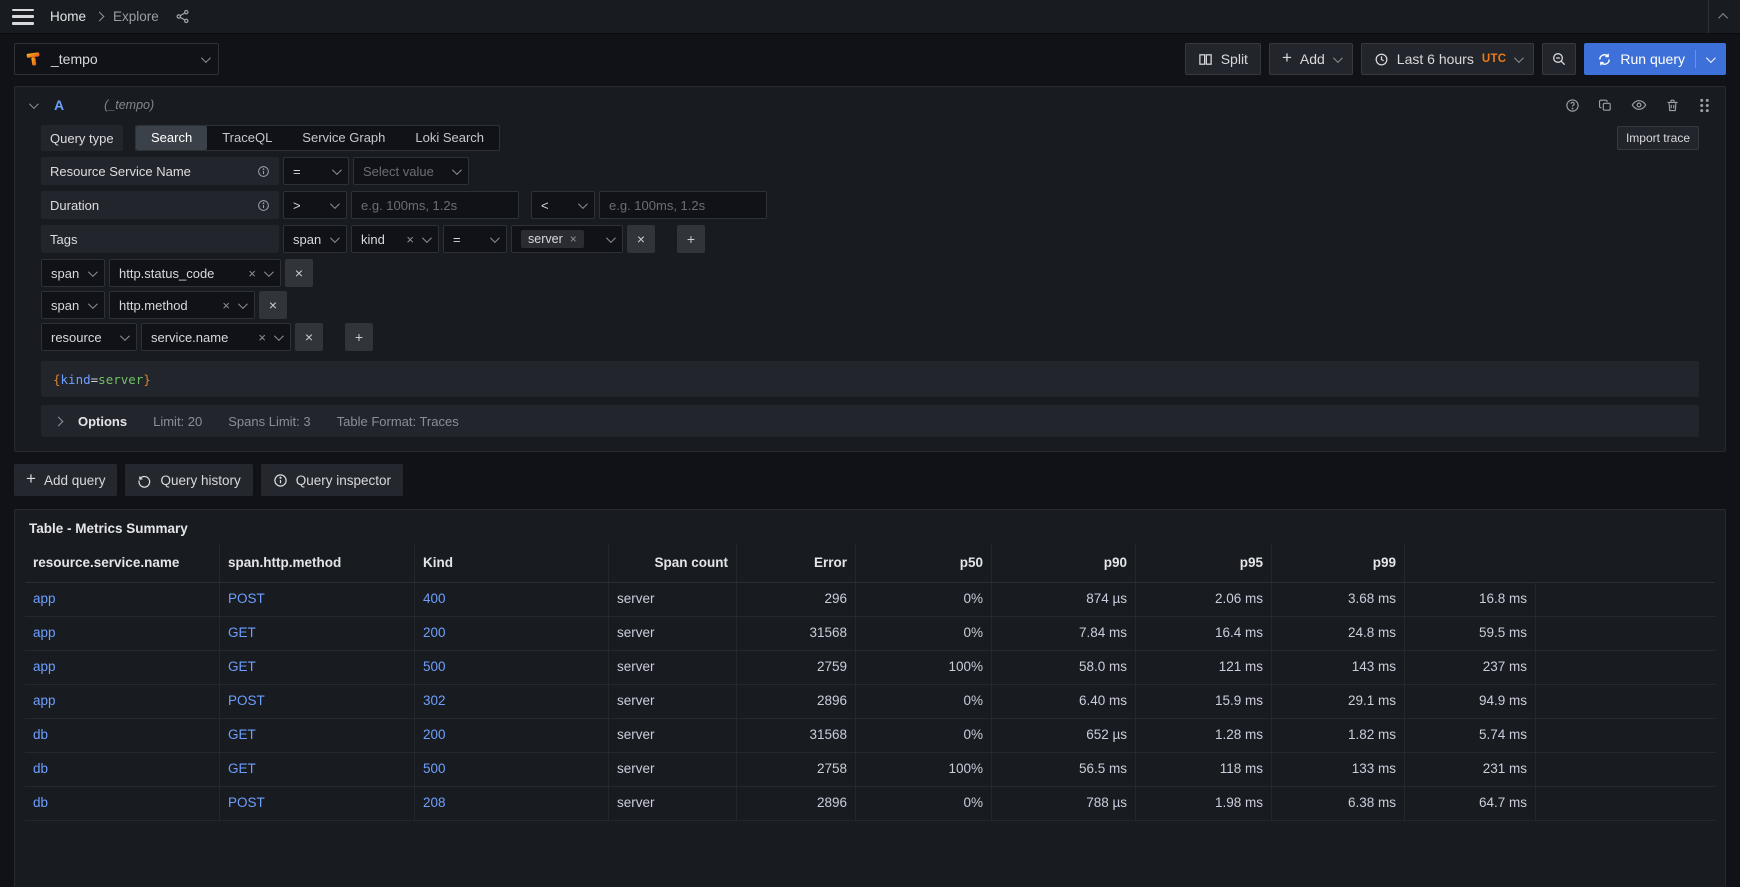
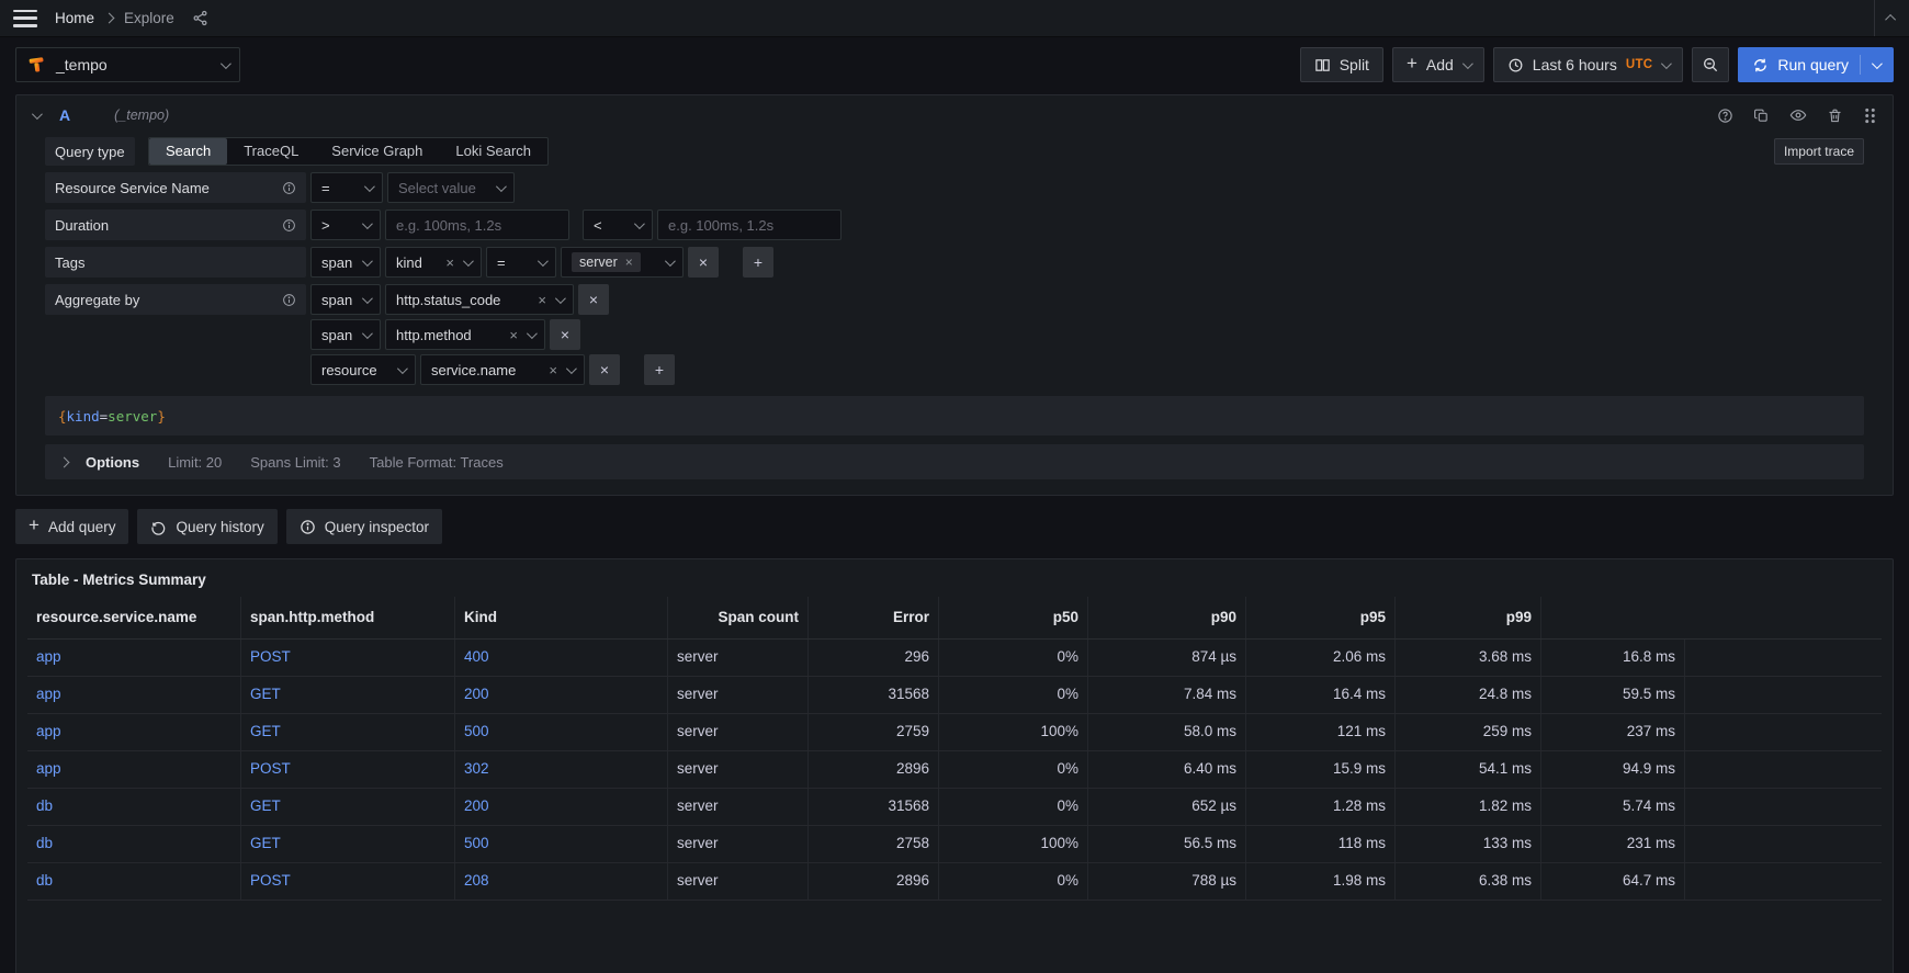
  Home
  Explore
  _tempo
  Split
  +
  Add
  Last 6 hours
  UTC
  Run query
  A
  (_tempo)
  Query type
  Search
  TraceQL
  Service Graph
  Loki Search
  Import trace
  Resource Service Name
  =
  Select value
  Duration
  >
  e.g. 100ms, 1.2s
  <
  e.g. 100ms, 1.2s
  Tags
  span
  kind
  ×
  =
  server
  ×
  ×
  +
+ Aggregate by
  span
  http.status_code
  ×
  ×
  span
  http.method
  ×
  ×
  resource
  service.name
  ×
  ×
  +
  {
  kind
  =
  server
  }
  Options
  Limit: 20
  Spans Limit: 3
  Table Format: Traces
  +
  Add query
  Query history
  Query inspector
  Table - Metrics Summary
  resource.service.name
  span.http.method
  Kind
  Span count
  Error
  p50
  p90
  p95
  p99
  app
  POST
  400
  server
  296
  0%
  874 µs
  2.06 ms
  3.68 ms
  16.8 ms
  app
  GET
  200
  server
  31568
  0%
  7.84 ms
  16.4 ms
  24.8 ms
  59.5 ms
  app
  GET
  500
  server
  2759
  100%
  58.0 ms
  121 ms
- 143 ms
+ 259 ms
  237 ms
  app
  POST
  302
  server
  2896
  0%
  6.40 ms
  15.9 ms
- 29.1 ms
+ 54.1 ms
  94.9 ms
  db
  GET
  200
  server
  31568
  0%
  652 µs
  1.28 ms
  1.82 ms
  5.74 ms
  db
  GET
  500
  server
  2758
  100%
  56.5 ms
  118 ms
  133 ms
  231 ms
  db
  POST
  208
  server
  2896
  0%
  788 µs
  1.98 ms
  6.38 ms
  64.7 ms
